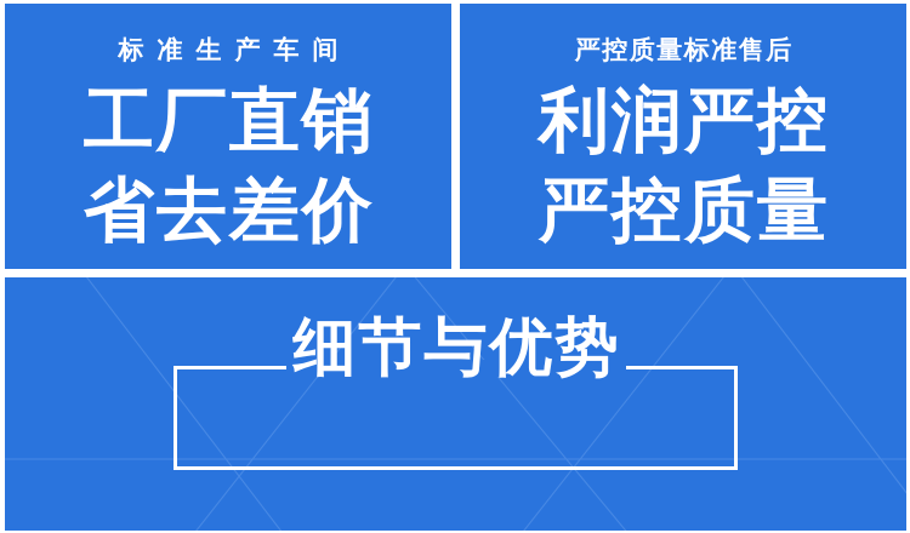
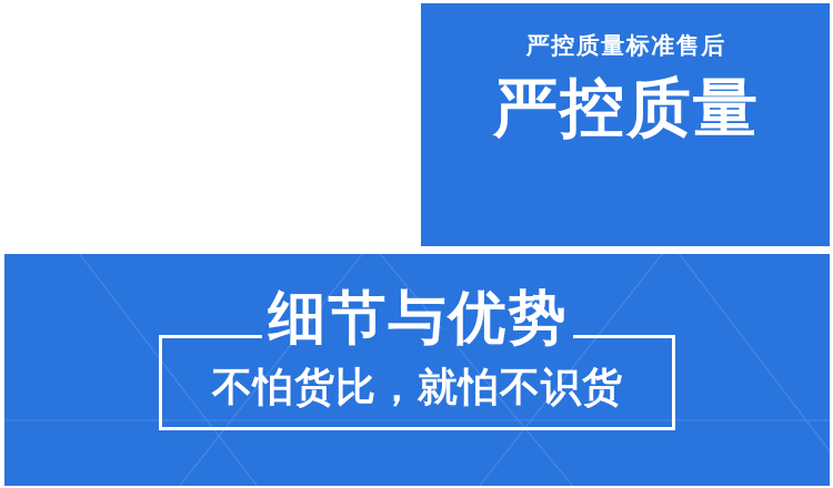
- 标准生产车间
- 工厂直销
- 省去差价
  严控质量标准售后
- 利润严控
  严控质量
  细节与优势
+ 不怕货比，就怕不识货
